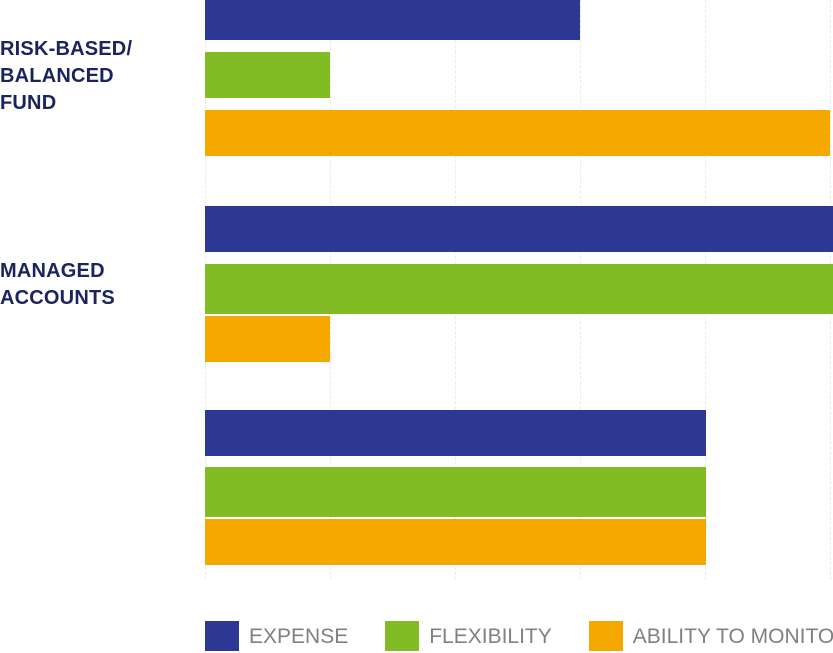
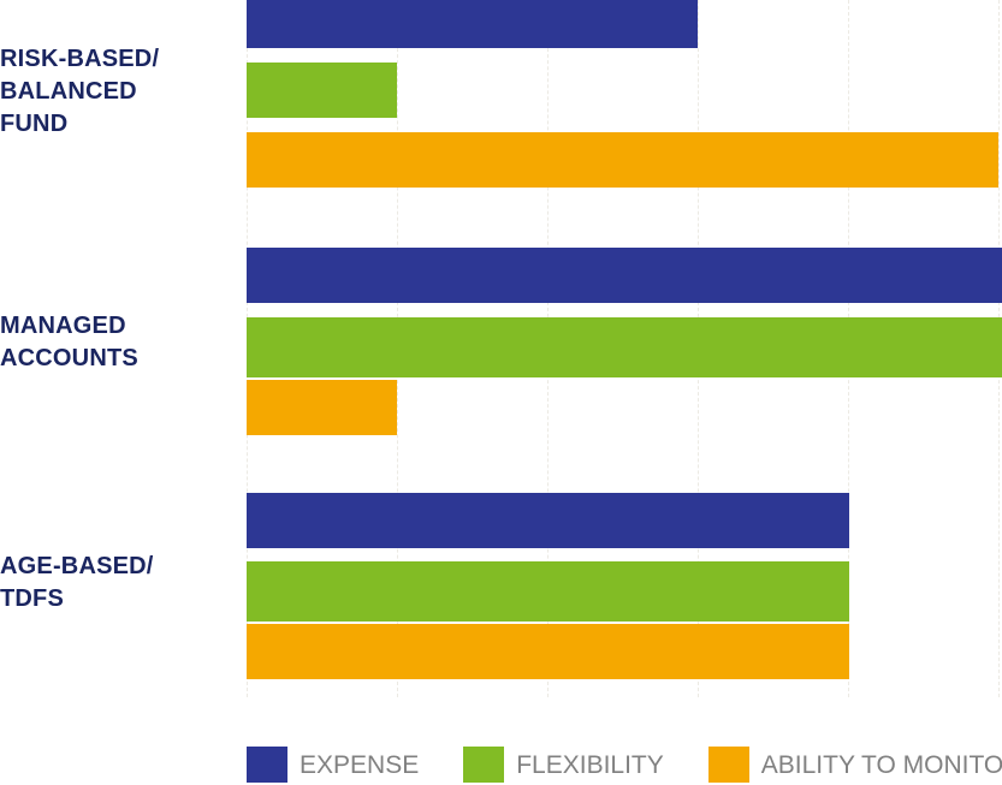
  RISK-BASED/
  BALANCED
  FUND
  MANAGED
  ACCOUNTS
+ AGE-BASED/
+ TDFS
  EXPENSE
  FLEXIBILITY
  ABILITY TO MONITO
